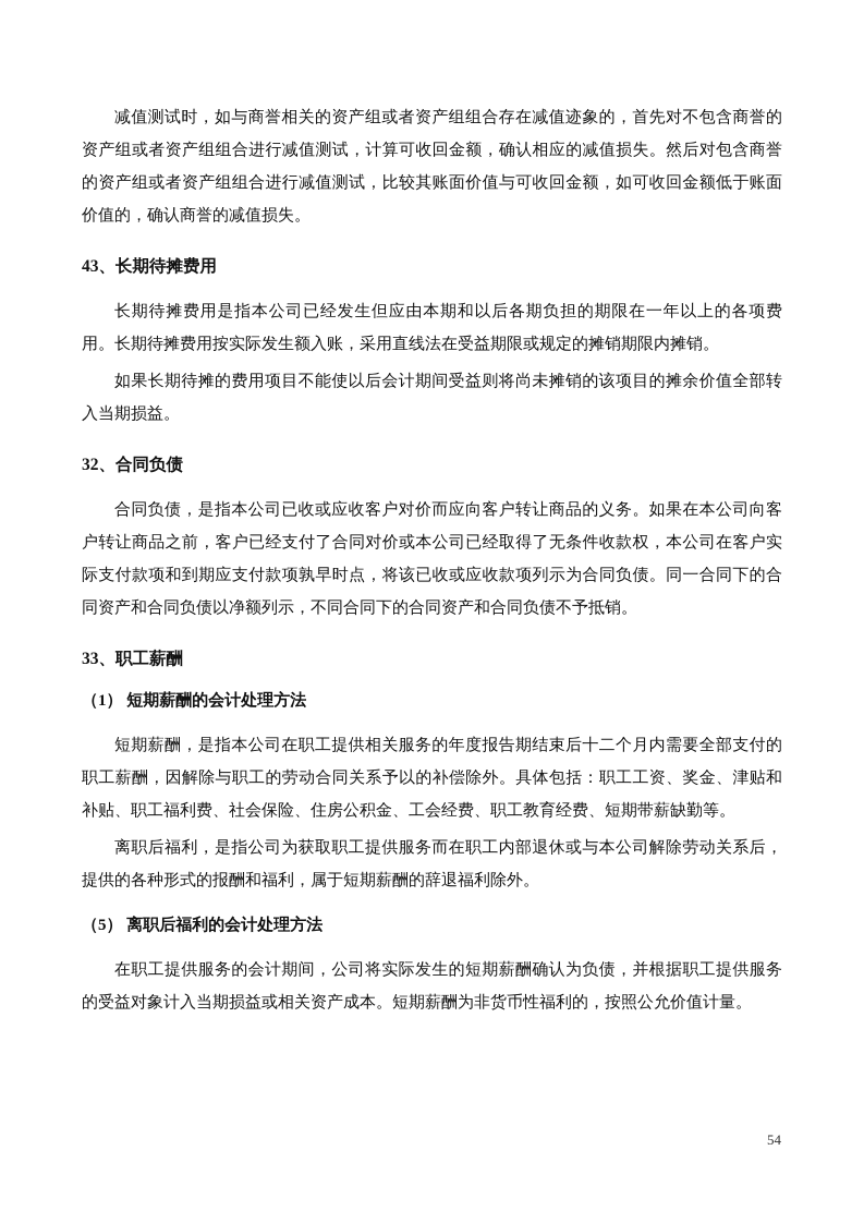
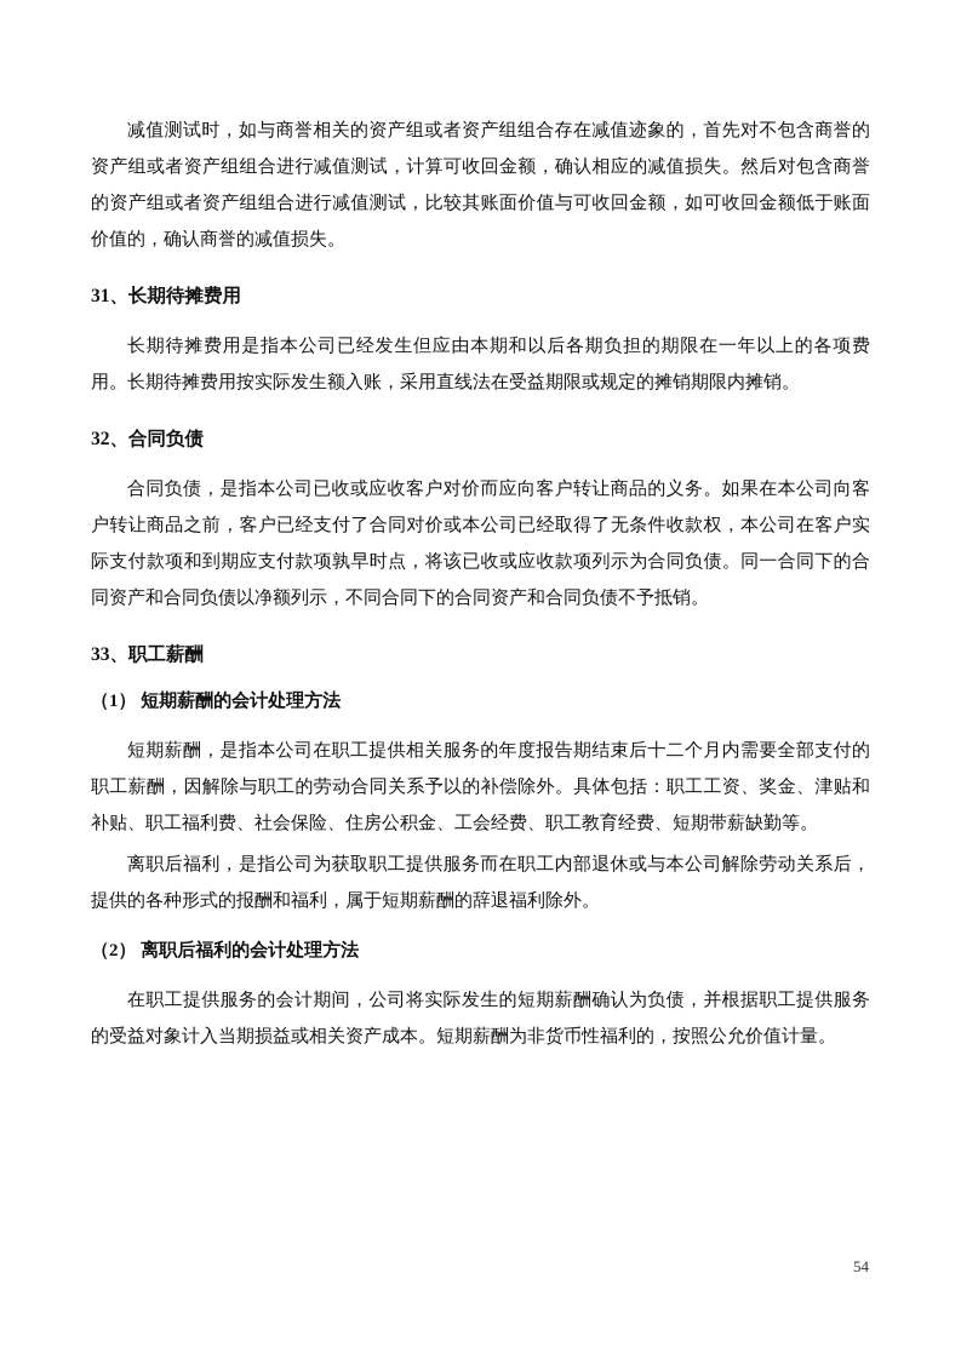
  减值测试时，如与商誉相关的资产组或者资产组组合存在减值迹象的，首先对不包含商誉的资产组或者资产组组合进行减值测试，计算可收回金额，确认相应的减值损失。然后对包含商誉的资产组或者资产组组合进行减值测试，比较其账面价值与可收回金额，如可收回金额低于账面价值的，确认商誉的减值损失。
- 43、长期待摊费用
+ 31、长期待摊费用
  长期待摊费用是指本公司已经发生但应由本期和以后各期负担的期限在一年以上的各项费用。长期待摊费用按实际发生额入账，采用直线法在受益期限或规定的摊销期限内摊销。
- 如果长期待摊的费用项目不能使以后会计期间受益则将尚未摊销的该项目的摊余价值全部转入当期损益。
  32、合同负债
  合同负债，是指本公司已收或应收客户对价而应向客户转让商品的义务。如果在本公司向客户转让商品之前，客户已经支付了合同对价或本公司已经取得了无条件收款权，本公司在客户实际支付款项和到期应支付款项孰早时点，将该已收或应收款项列示为合同负债。同一合同下的合同资产和合同负债以净额列示，不同合同下的合同资产和合同负债不予抵销。
  33、职工薪酬
  （1） 短期薪酬的会计处理方法
  短期薪酬，是指本公司在职工提供相关服务的年度报告期结束后十二个月内需要全部支付的职工薪酬，因解除与职工的劳动合同关系予以的补偿除外。具体包括：职工工资、奖金、津贴和补贴、职工福利费、社会保险、住房公积金、工会经费、职工教育经费、短期带薪缺勤等。
  离职后福利，是指公司为获取职工提供服务而在职工内部退休或与本公司解除劳动关系后，提供的各种形式的报酬和福利，属于短期薪酬的辞退福利除外。
- （5） 离职后福利的会计处理方法
+ （2） 离职后福利的会计处理方法
  在职工提供服务的会计期间，公司将实际发生的短期薪酬确认为负债，并根据职工提供服务的受益对象计入当期损益或相关资产成本。短期薪酬为非货币性福利的，按照公允价值计量。
  54
